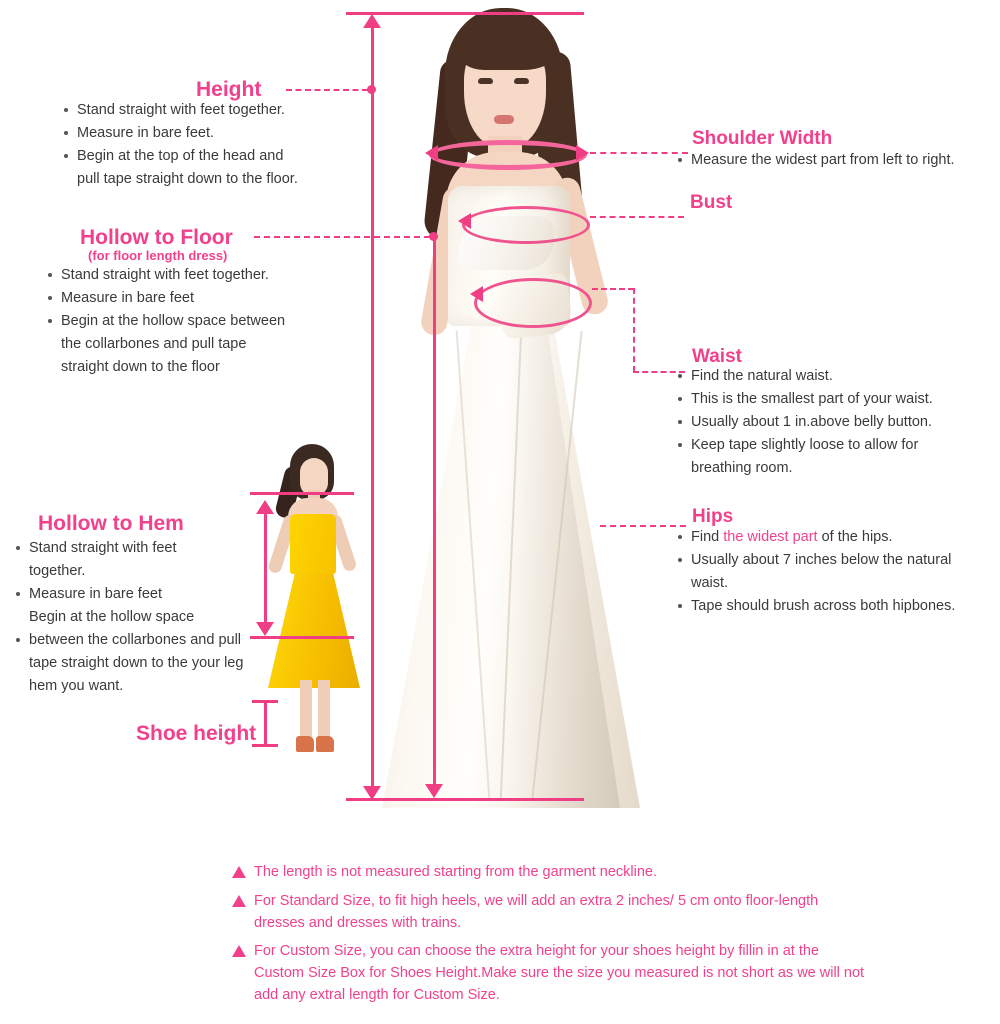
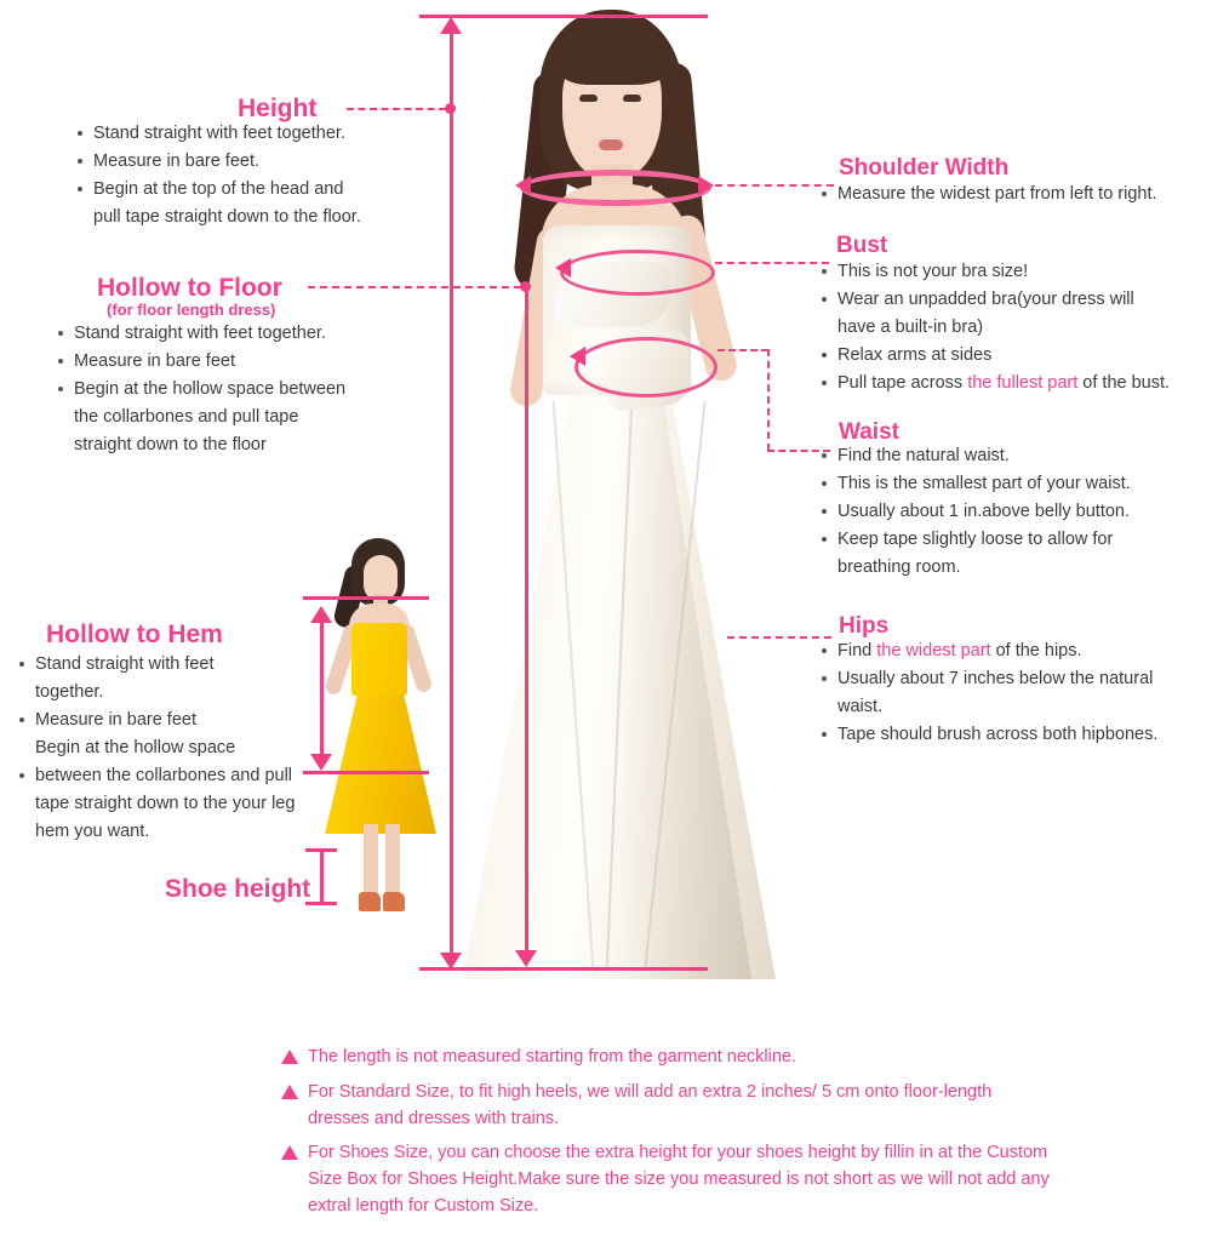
  Height
  Stand straight with feet together.
  Measure in bare feet.
  Begin at the top of the head and
  pull tape straight down to the floor.
  Hollow to Floor
  (for floor length dress)
  Stand straight with feet together.
  Measure in bare feet
  Begin at the hollow space between
  the collarbones and pull tape
  straight down to the floor
  Hollow to Hem
  Stand straight with feet
  together.
  Measure in bare feet
  Begin at the hollow space
  between the collarbones and pull
  tape straight down to the your leg
  hem you want.
  Shoe height
  Shoulder Width
  Measure the widest part from left to right.
  Bust
+ This is not your bra size!
+ Wear an unpadded bra(your dress will
+ have a built-in bra)
+ Relax arms at sides
+ Pull tape across the fullest part of the bust.
  Waist
  Find the natural waist.
  This is the smallest part of your waist.
  Usually about 1 in.above belly button.
  Keep tape slightly loose to allow for
  breathing room.
  Hips
  Find the widest part of the hips.
  Usually about 7 inches below the natural
  waist.
  Tape should brush across both hipbones.
  The length is not measured starting from the garment neckline.
  For Standard Size, to fit high heels, we will add an extra 2 inches/ 5 cm onto floor-length dresses and dresses with trains.
- For Custom Size, you can choose the extra height for your shoes height by fillin in at the Custom Size Box for Shoes Height.Make sure the size you measured is not short as we will not add any extral length for Custom Size.
+ For Shoes Size, you can choose the extra height for your shoes height by fillin in at the Custom Size Box for Shoes Height.Make sure the size you measured is not short as we will not add any extral length for Custom Size.
